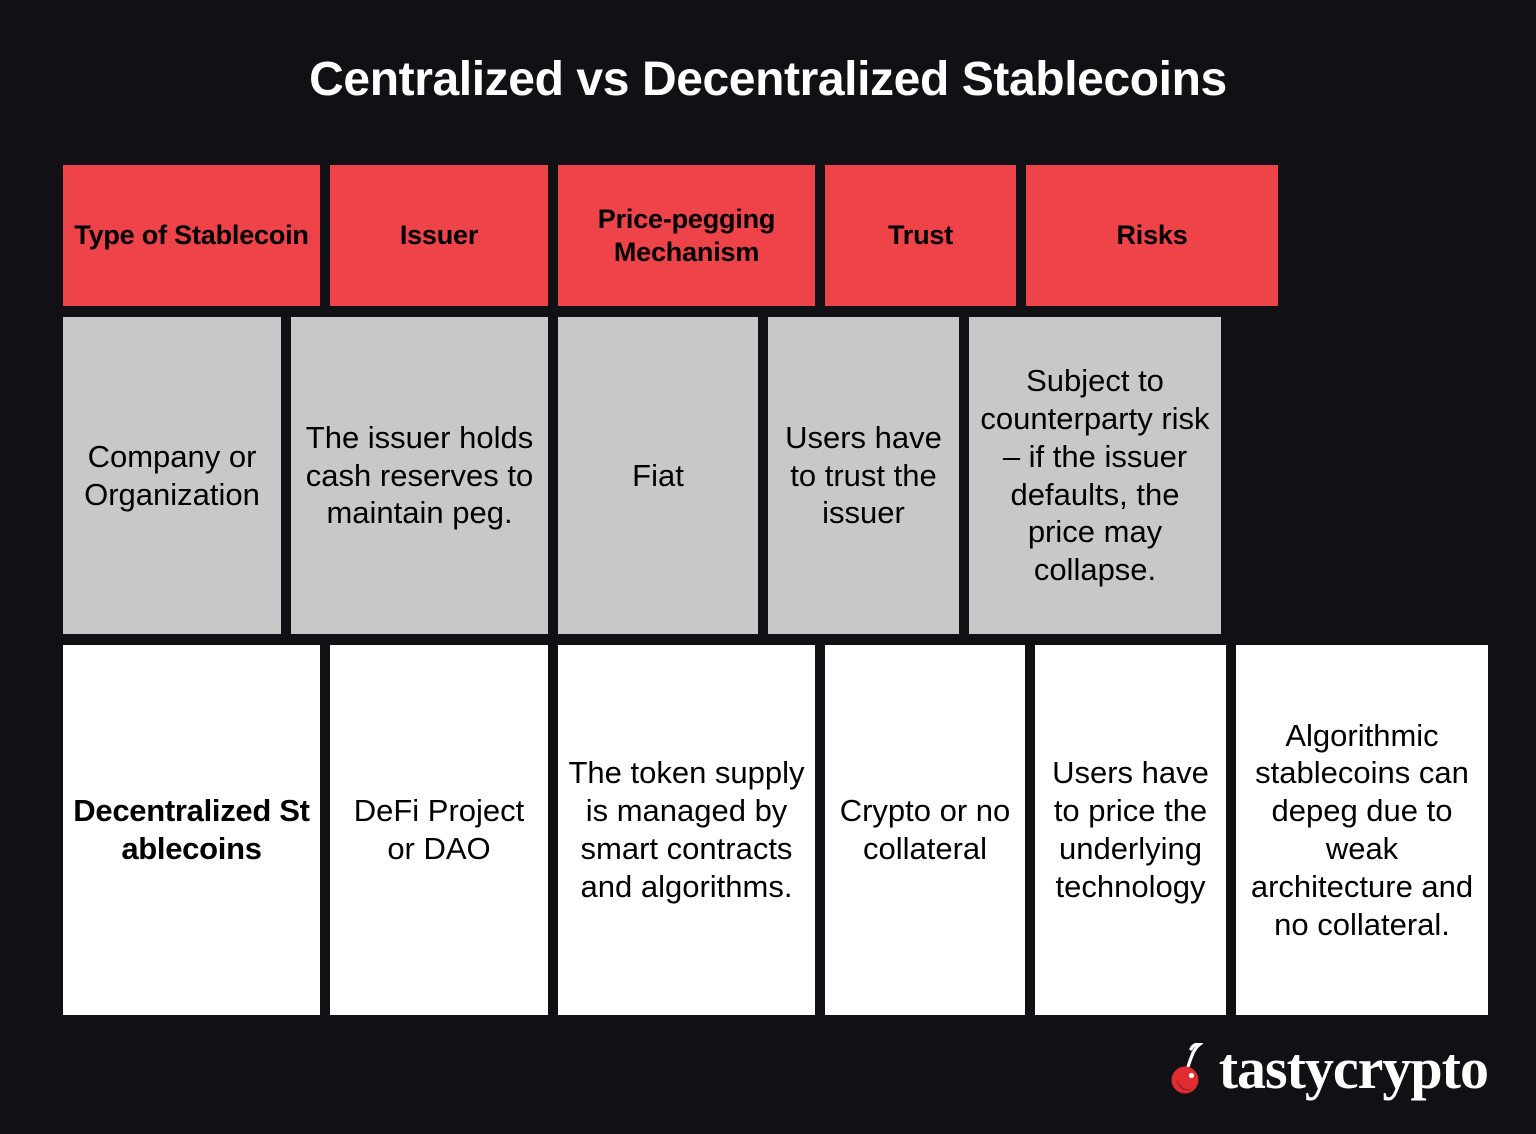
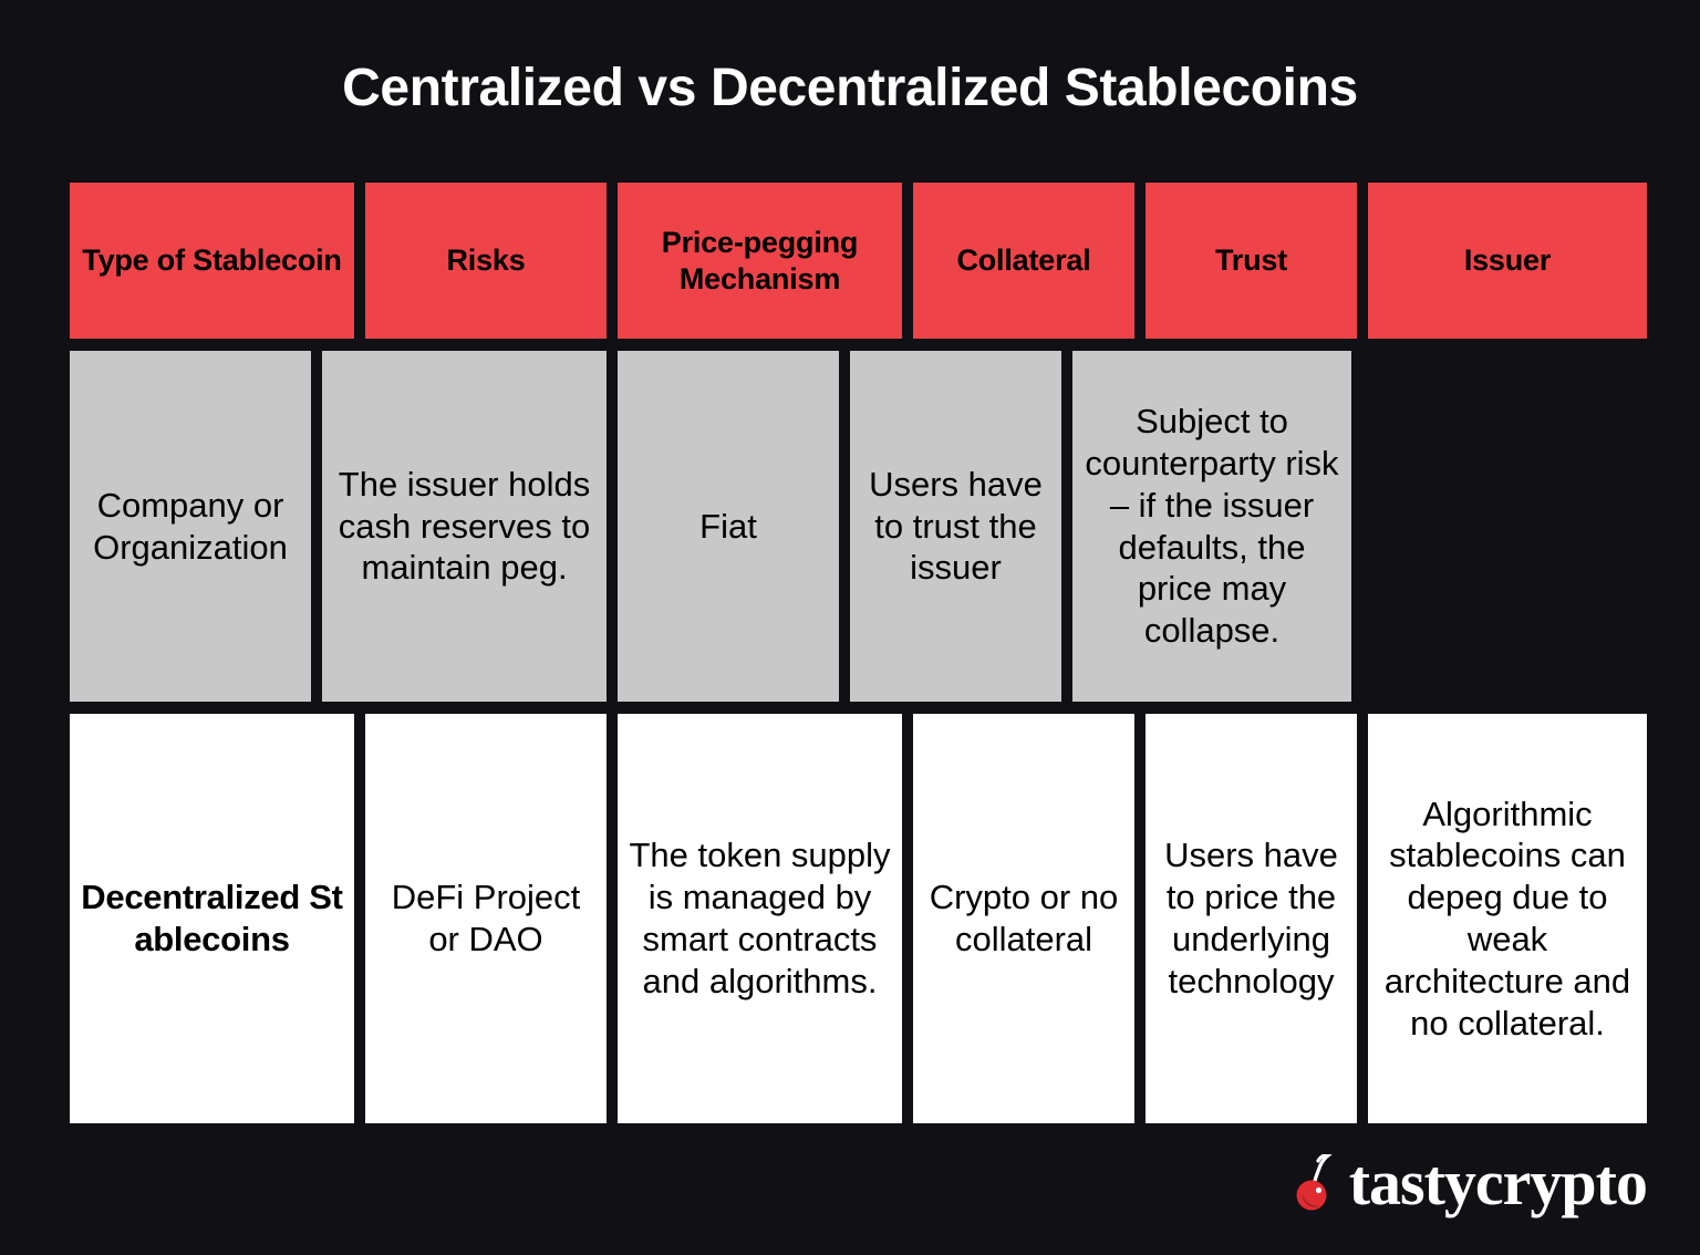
  Centralized vs Decentralized Stablecoins
  Type of Stablecoin
- Issuer
+ Risks
  Price-pegging Mechanism
+ Collateral
  Trust
- Risks
+ Issuer
  Company or Organization
  The issuer holds cash reserves to maintain peg.
  Fiat
  Users have to trust the issuer
  Subject to counterparty risk – if the issuer defaults, the price may collapse.
  Decentralized Stablecoins
  DeFi Project or DAO
  The token supply is managed by smart contracts and algorithms.
  Crypto or no collateral
  Users have to price the underlying technology
  Algorithmic stablecoins can depeg due to weak architecture and no collateral.
  tastycrypto
